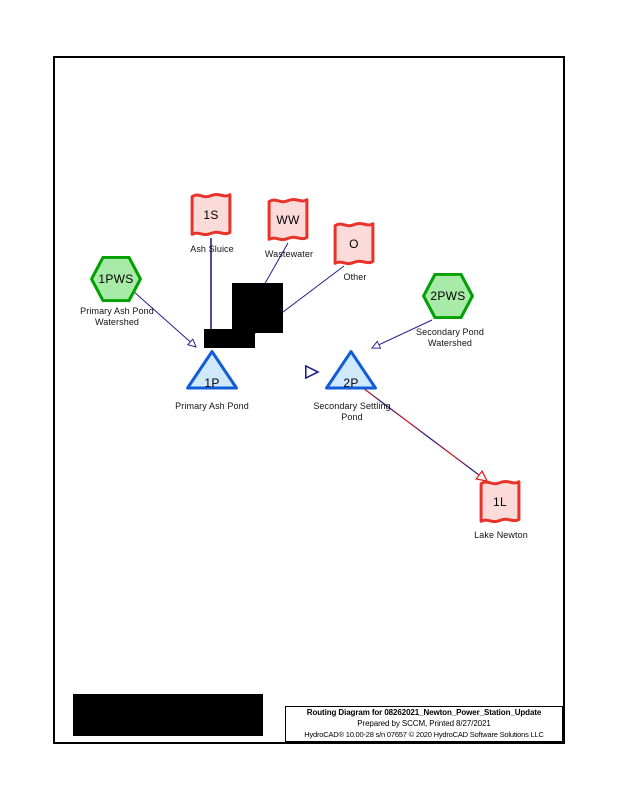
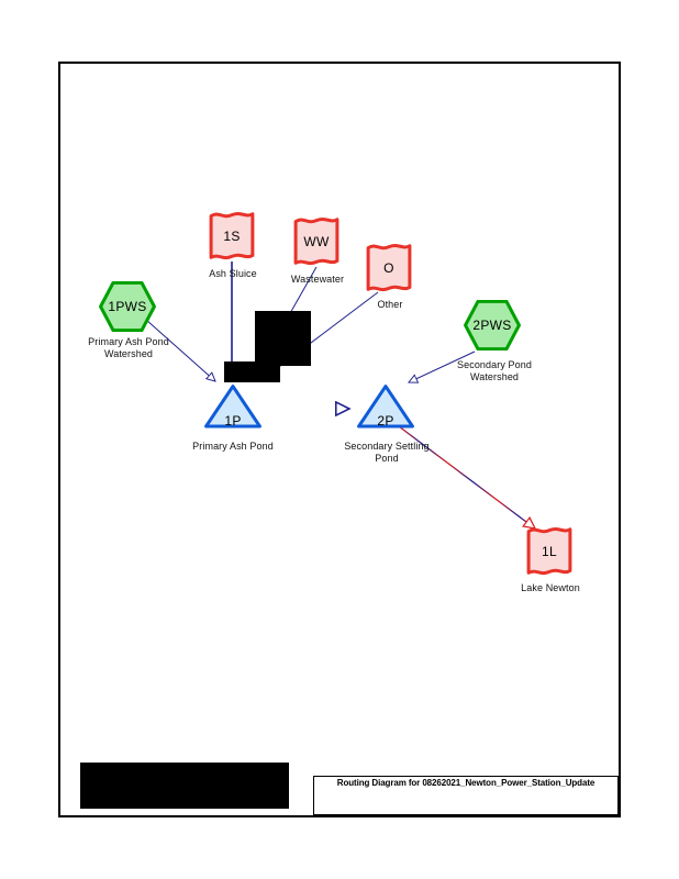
  1PWS
  Primary Ash Pond
  Watershed
  2PWS
  Secondary Pond
  Watershed
  1S
  Ash Sluice
  WW
  Wastewater
  O
  Other
  1P
  Primary Ash Pond
  2P
  Secondary Settling
  Pond
  1L
  Lake Newton
  Routing Diagram for 08262021_Newton_Power_Station_Update
- Prepared by SCCM, Printed 8/27/2021
- HydroCAD® 10.00-28 s/n 07657 © 2020 HydroCAD Software Solutions LLC
